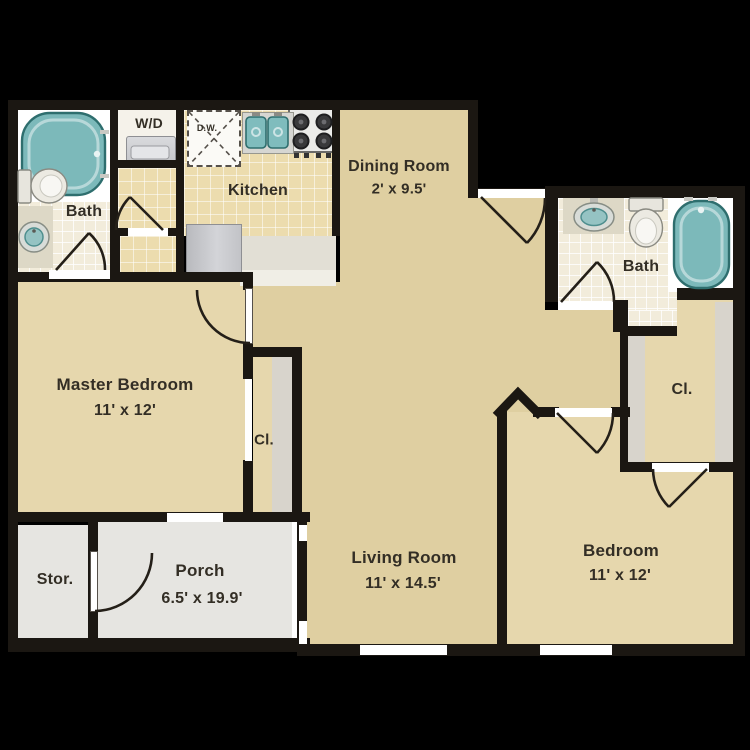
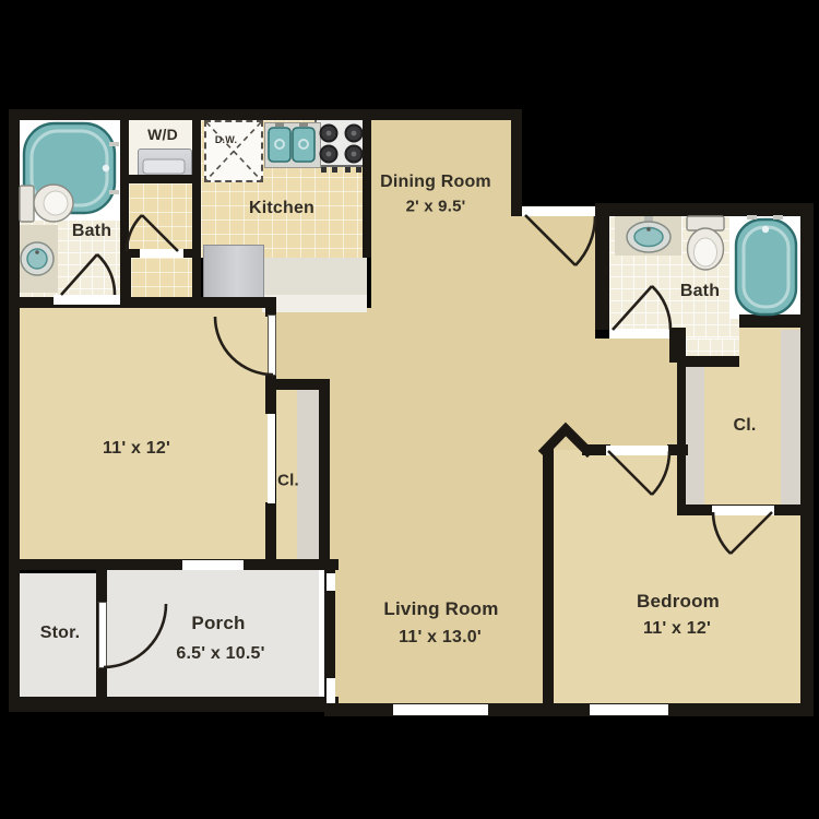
- Master Bedroom
  11' x 12'
  Living Room
- 11' x 14.5'
+ 11' x 13.0'
  Dining Room
  2' x 9.5'
  Kitchen
  Bedroom
  11' x 12'
  Bath
  Bath
  Porch
- 6.5' x 19.9'
+ 6.5' x 10.5'
  Stor.
  Cl.
  Cl.
  W/D
  D.W.
